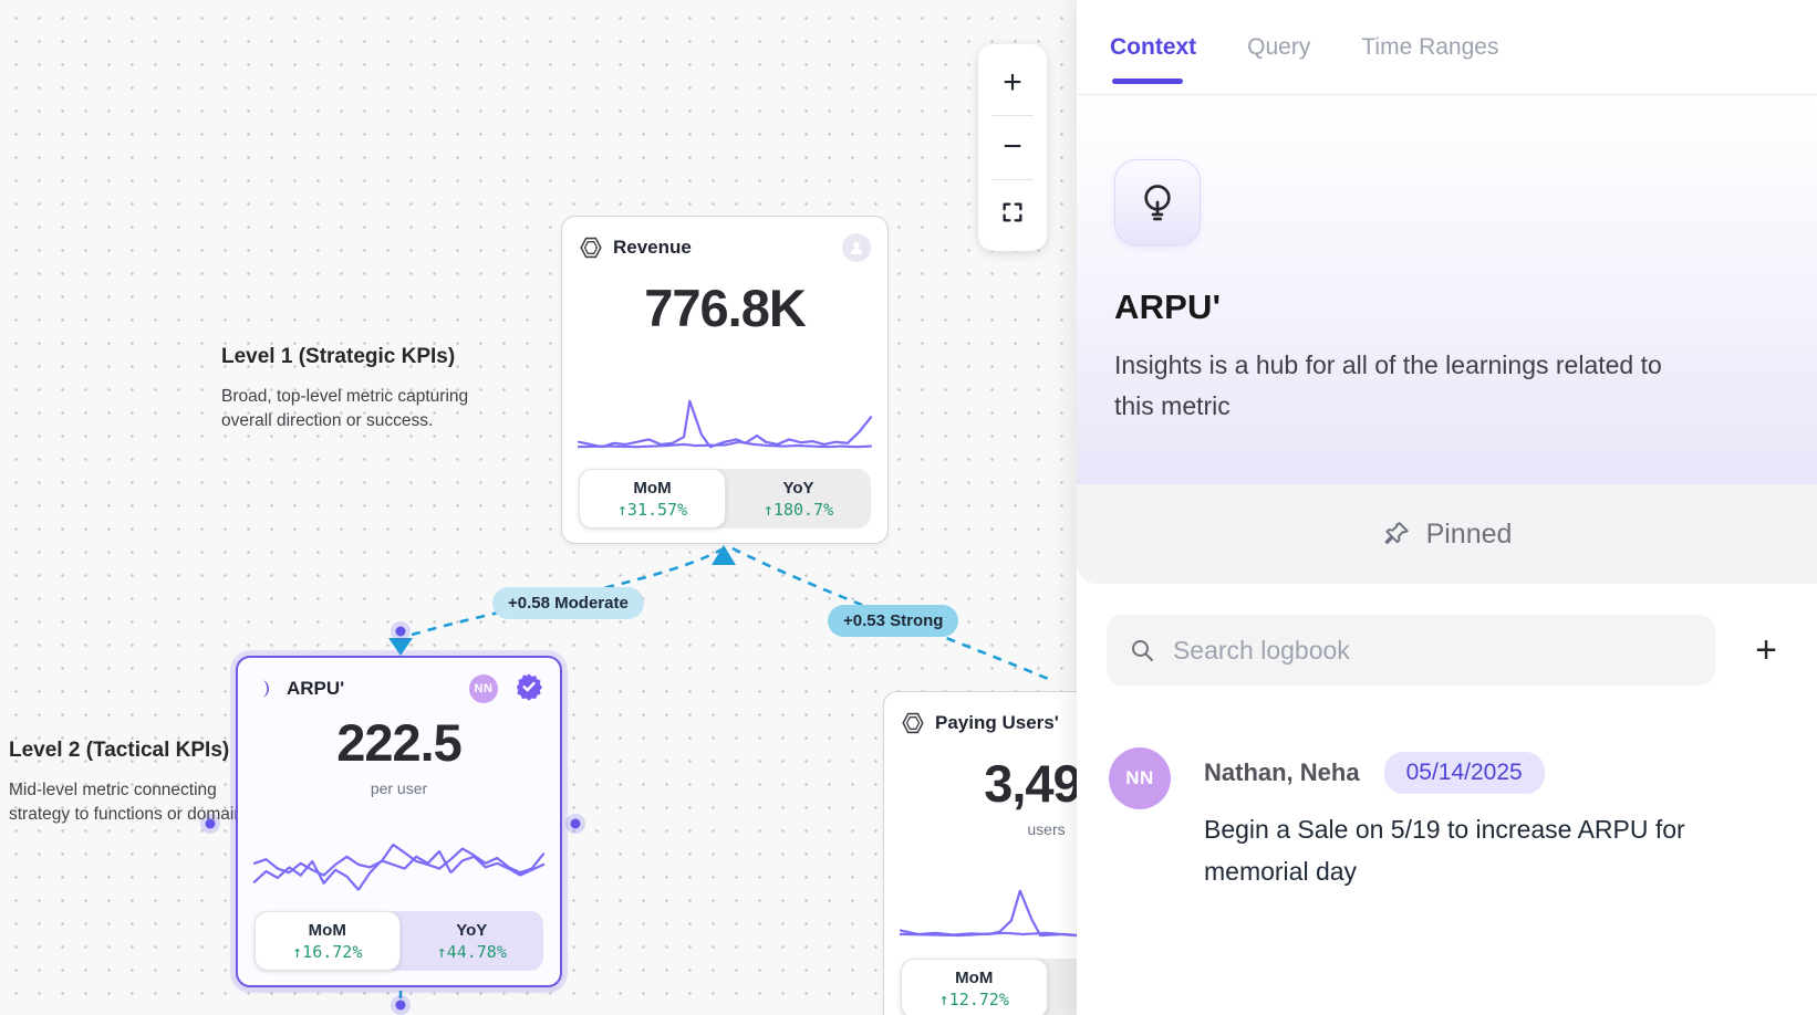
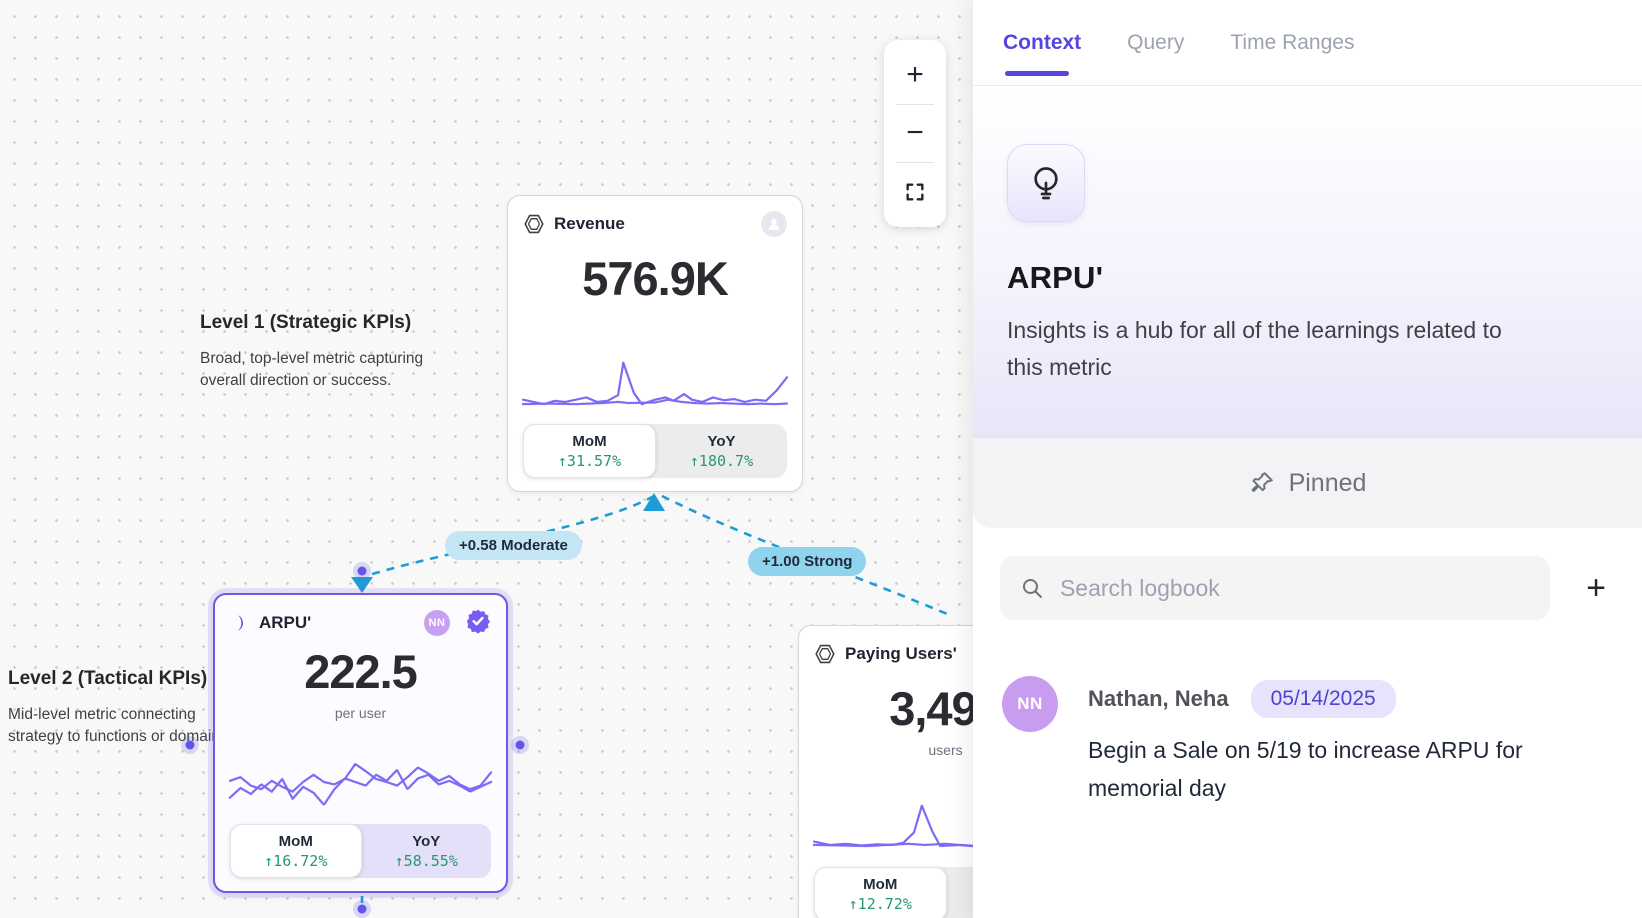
  +0.58 Moderate
- +0.53 Strong
+ +1.00 Strong
  Level 1 (Strategic KPIs)
  Broad, top-level metric capturing
  overall direction or success.
  Level 2 (Tactical KPIs)
  Mid-level metric connecting
  strategy to functions or domai
  Revenue
- 776.8K
+ 576.9K
  MoM
  ↑31.57%
  YoY
  ↑180.7%
  ARPU'
  NN
  222.5
  per user
  MoM
  ↑16.72%
  YoY
- ↑44.78%
+ ↑58.55%
  Paying Users'
  3,49
  users
  MoM
  ↑12.72%
  +
  −
  Context
  Query
  Time Ranges
  ARPU'
  Insights is a hub for all of the learnings related to
  this metric
  Pinned
  Search logbook
  +
  NN
  Nathan, Neha
  05/14/2025
  Begin a Sale on 5/19 to increase ARPU for
  memorial day
